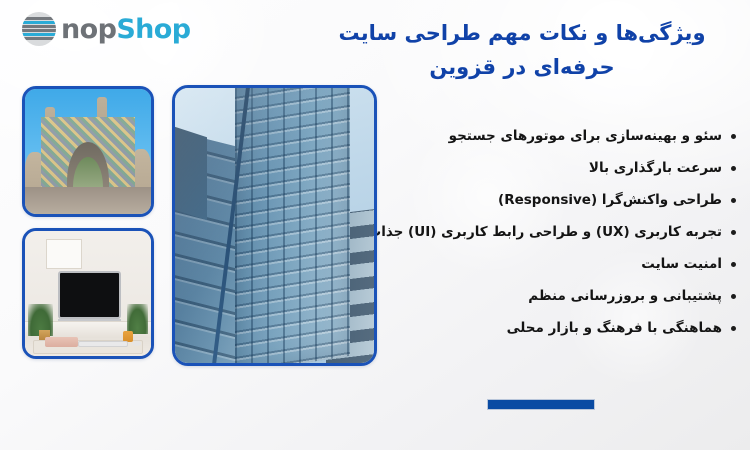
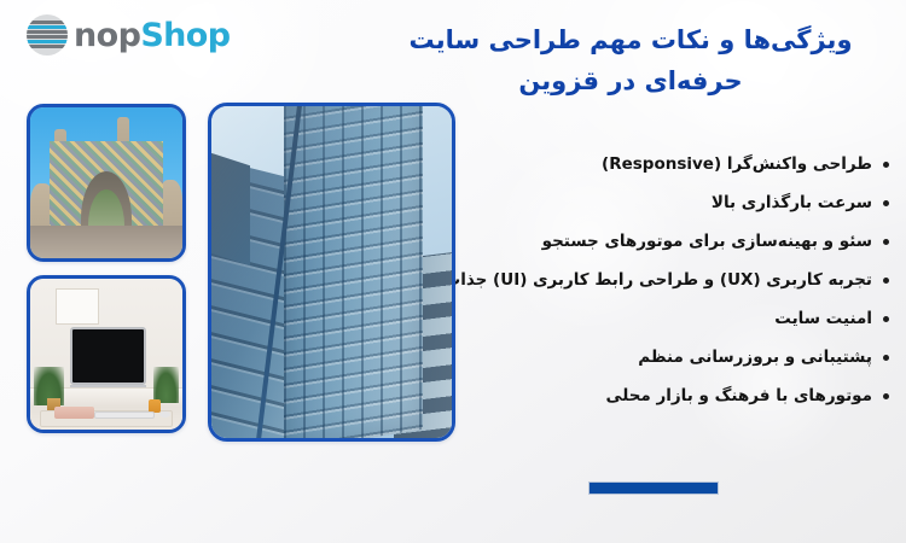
  nopShop
  ویژگی‌ها و نکات مهم طراحی سایت
  حرفه‌ای در قزوین
- سئو و بهینه‌سازی برای موتورهای جستجو
+ طراحی واکنش‌گرا (Responsive)
  سرعت بارگذاری بالا
- طراحی واکنش‌گرا (Responsive)
+ سئو و بهینه‌سازی برای موتورهای جستجو
  تجربه کاربری (UX) و طراحی رابط کاربری (UI) جذا
  امنیت سایت
  پشتیبانی و بروزرسانی منظم
- هماهنگی با فرهنگ و بازار محلی
+ موتورهای با فرهنگ و بازار محلی
